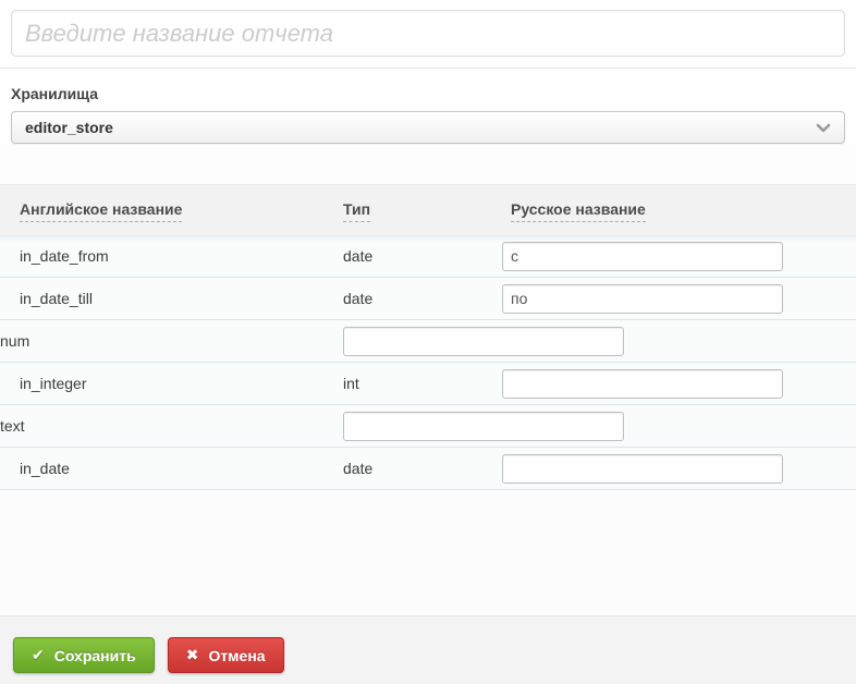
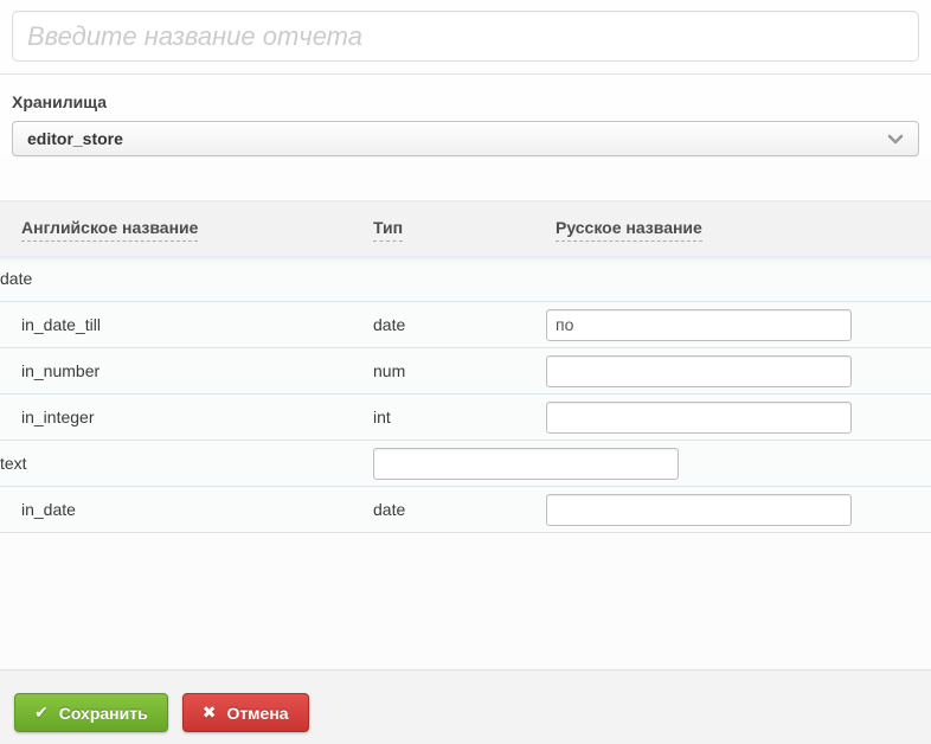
  Введите название отчета
  Хранилища
  editor_store
  Английское название
  Тип
  Русское название
- in_date_from
  date
- с
  in_date_till
  date
  по
+ in_number
  num
  in_integer
  int
  text
  in_date
  date
  ✔
  Сохранить
  ✖
  Отмена
